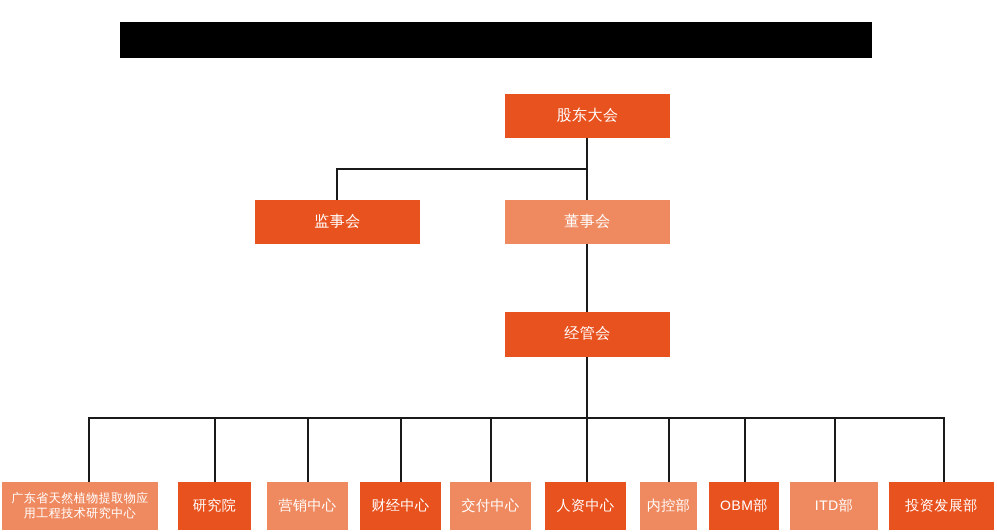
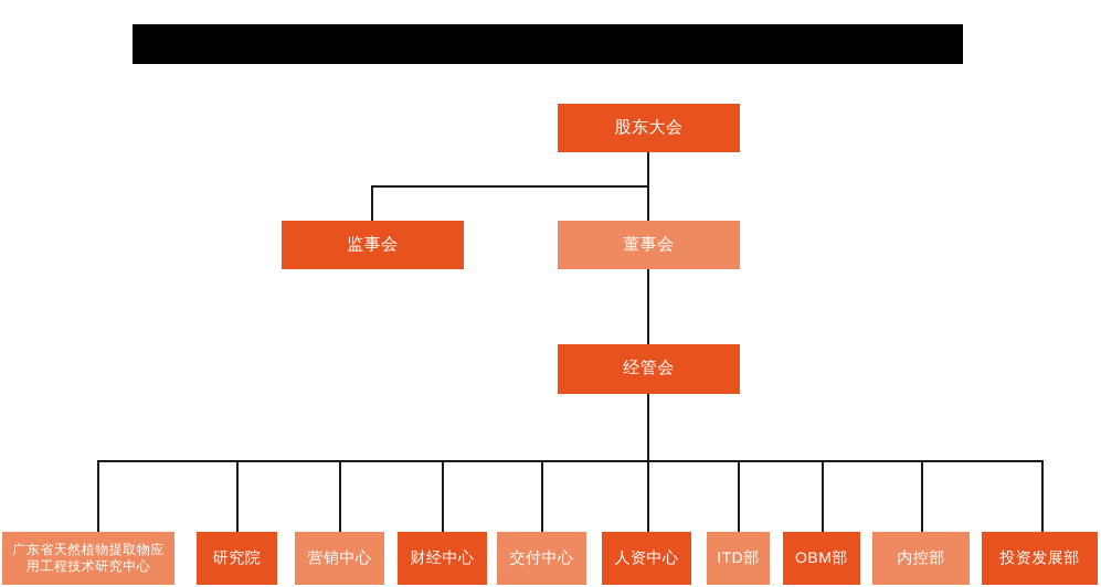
  股东大会
  监事会
  董事会
  经管会
  广东省天然植物提取物应
  用工程技术研究中心
  研究院
  营销中心
  财经中心
  交付中心
  人资中心
- 内控部
+ ITD部
  OBM部
- ITD部
+ 内控部
  投资发展部
